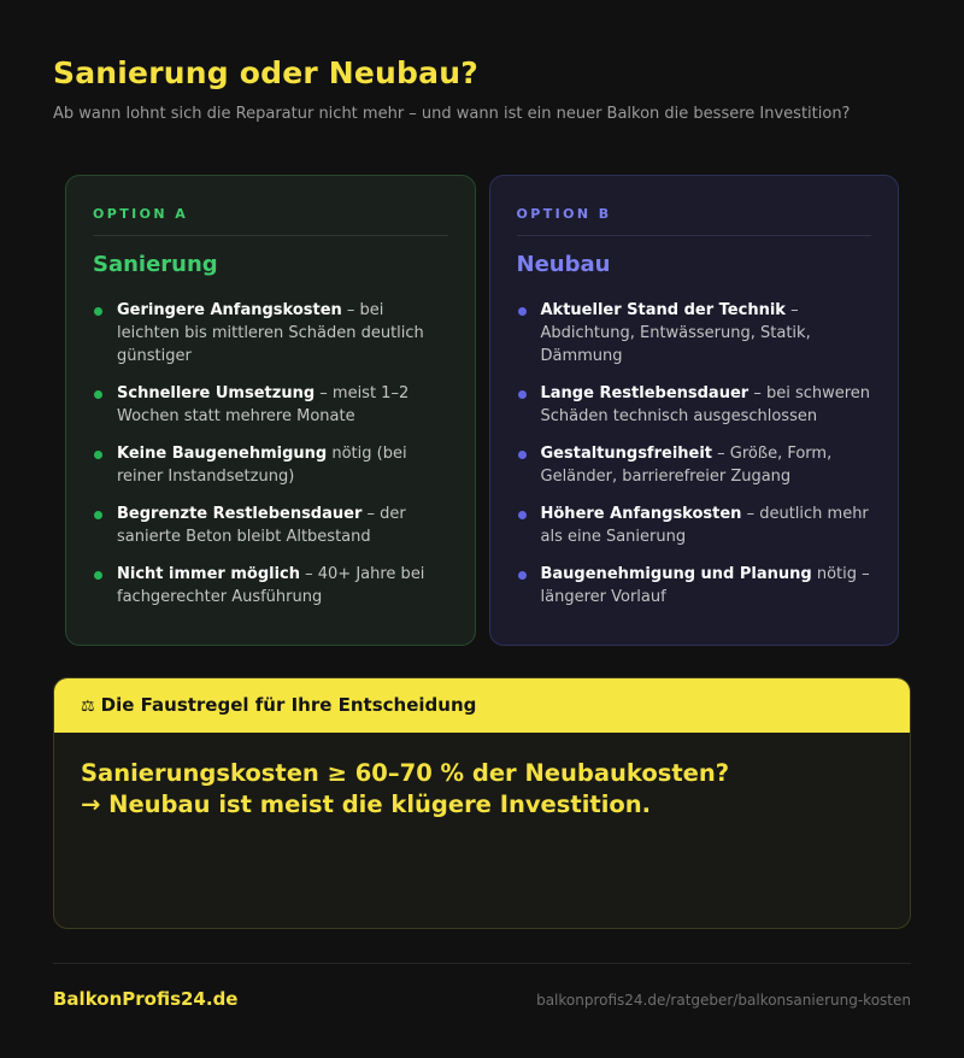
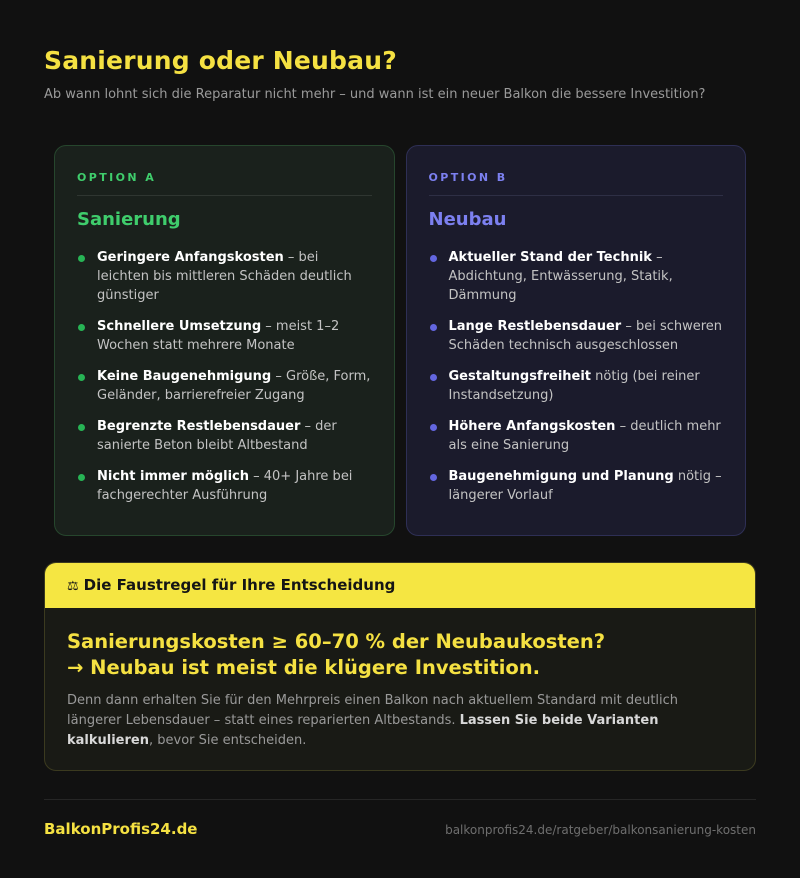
  Sanierung oder Neubau?
  Ab wann lohnt sich die Reparatur nicht mehr – und wann ist ein neuer Balkon die bessere Investition?
  OPTION A
  Sanierung
  Geringere Anfangskosten – bei leichten bis mittleren Schäden deutlich günstiger
  Schnellere Umsetzung – meist 1–2 Wochen statt mehrere Monate
- Keine Baugenehmigung nötig (bei reiner Instandsetzung)
+ Keine Baugenehmigung – Größe, Form, Geländer, barrierefreier Zugang
  Begrenzte Restlebensdauer – der sanierte Beton bleibt Altbestand
  Nicht immer möglich – 40+ Jahre bei fachgerechter Ausführung
  OPTION B
  Neubau
  Aktueller Stand der Technik – Abdichtung, Entwässerung, Statik, Dämmung
  Lange Restlebensdauer – bei schweren Schäden technisch ausgeschlossen
- Gestaltungsfreiheit – Größe, Form, Geländer, barrierefreier Zugang
+ Gestaltungsfreiheit nötig (bei reiner Instandsetzung)
  Höhere Anfangskosten – deutlich mehr als eine Sanierung
  Baugenehmigung und Planung nötig – längerer Vorlauf
  ⚖ Die Faustregel für Ihre Entscheidung
  Sanierungskosten ≥ 60–70 % der Neubaukosten?
  → Neubau ist meist die klügere Investition.
+ Denn dann erhalten Sie für den Mehrpreis einen Balkon nach aktuellem Standard mit deutlich längerer Lebensdauer – statt eines reparierten Altbestands. Lassen Sie beide Varianten kalkulieren, bevor Sie entscheiden.
  BalkonProfis24.de
  balkonprofis24.de/ratgeber/balkonsanierung-kosten
